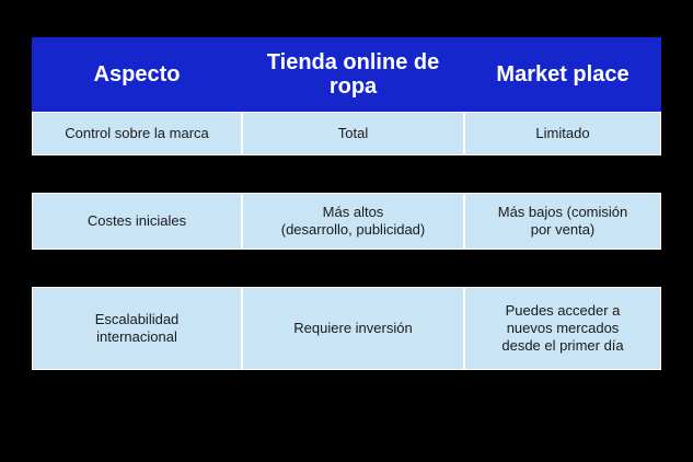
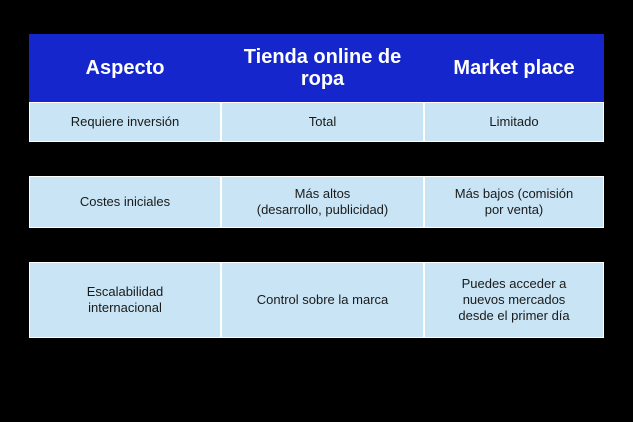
  Aspecto
  Tienda online de ropa
  Market place
- Control sobre la marca
+ Requiere inversión
  Total
  Limitado
  Costes iniciales
  Más altos
  (desarrollo, publicidad)
  Más bajos (comisión
  por venta)
  Escalabilidad
  internacional
- Requiere inversión
+ Control sobre la marca
  Puedes acceder a
  nuevos mercados
  desde el primer día
